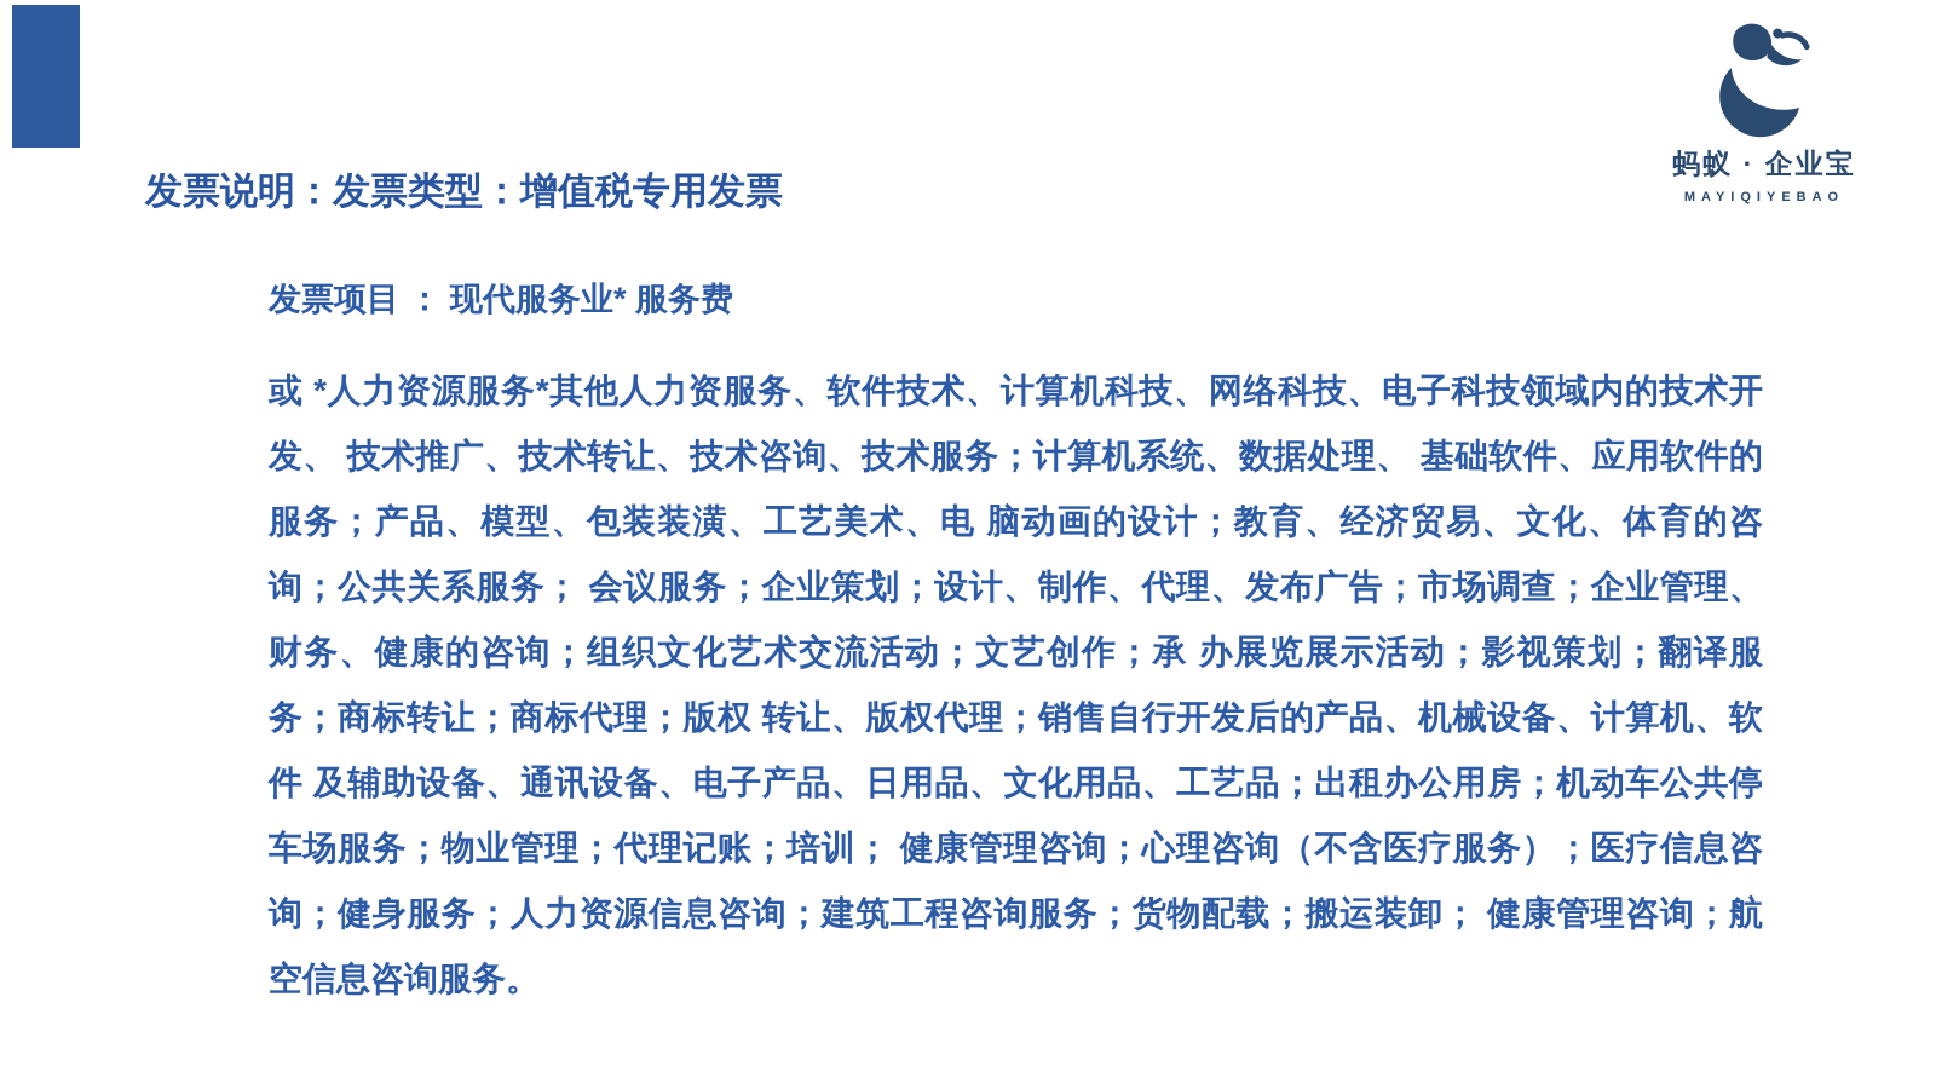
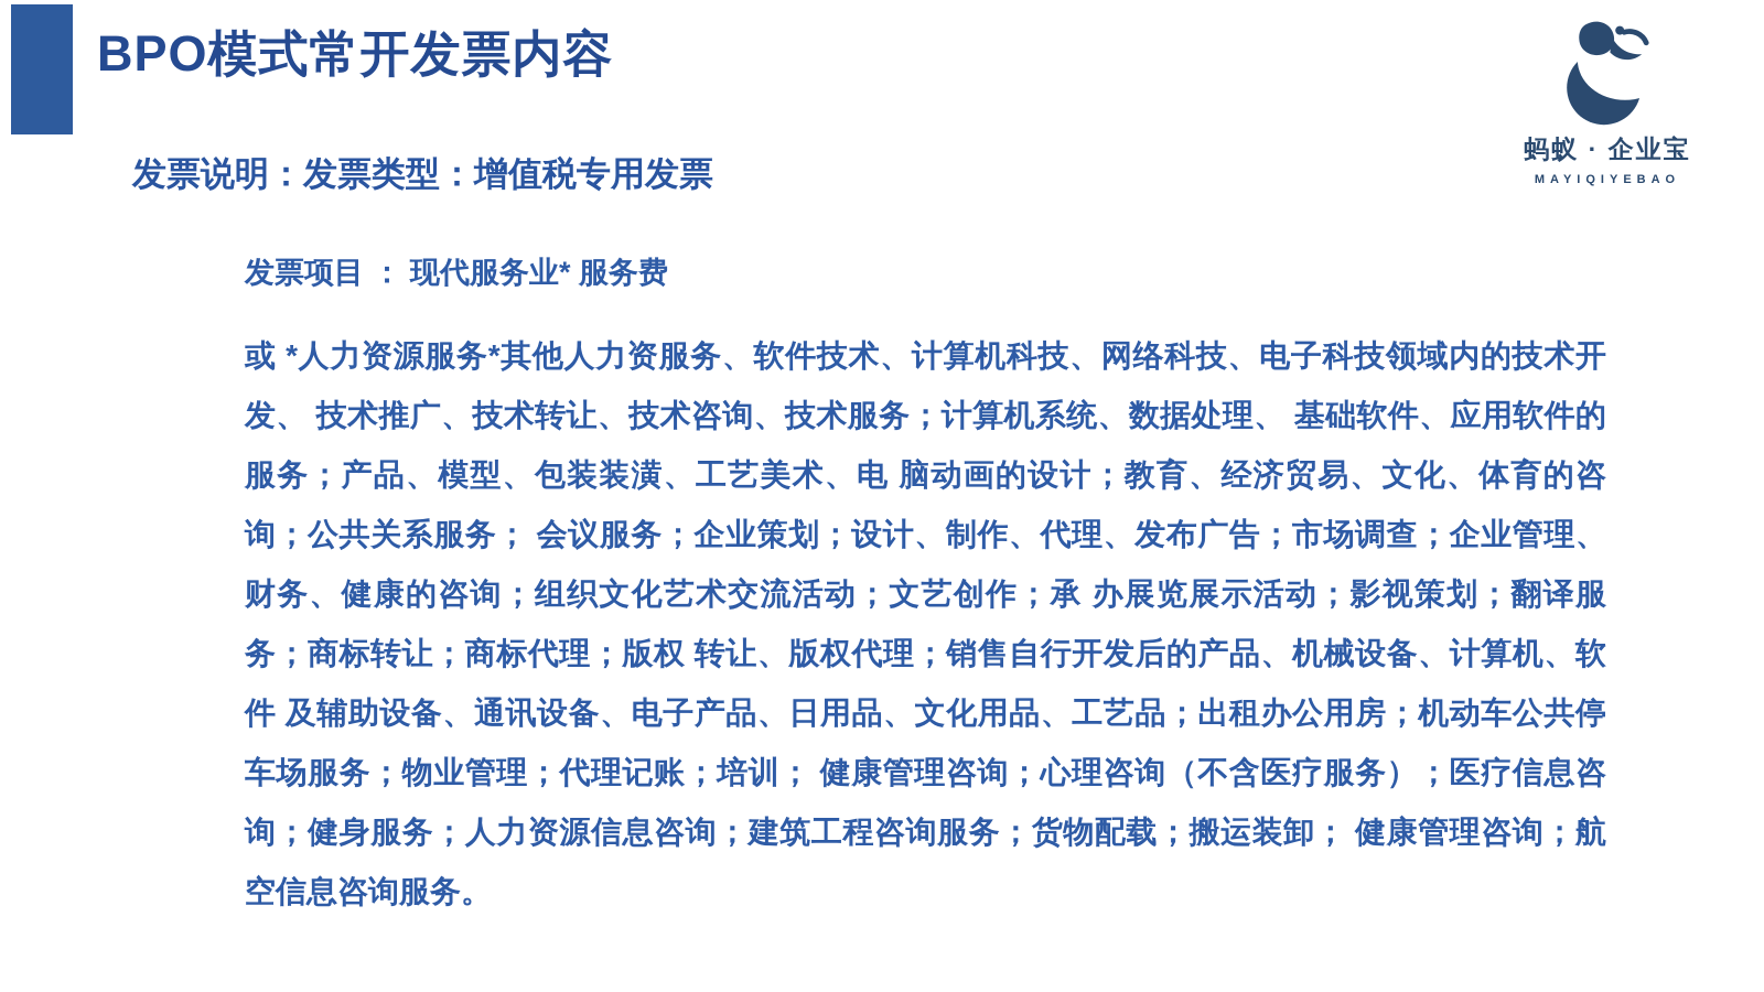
+ BPO模式常开发票内容
  蚂蚁 · 企业宝
  MAYIQIYEBAO
  发票说明：发票类型：增值税专用发票
  发票项目 ： 现代服务业* 服务费
  或 *人力资源服务*其他人力资服务、软件技术、计算机科技、网络科技、电子科技领域内的技术开发、 技术推广、技术转让、技术咨询、技术服务；计算机系统、数据处理、 基础软件、应用软件的服务；产品、模型、包装装潢、工艺美术、电 脑动画的设计；教育、经济贸易、文化、体育的咨询；公共关系服务； 会议服务；企业策划；设计、制作、代理、发布广告；市场调查；企业管理、财务、健康的咨询；组织文化艺术交流活动；文艺创作；承 办展览展示活动；影视策划；翻译服务；商标转让；商标代理；版权 转让、版权代理；销售自行开发后的产品、机械设备、计算机、软件 及辅助设备、通讯设备、电子产品、日用品、文化用品、工艺品；出租办公用房；机动车公共停车场服务；物业管理；代理记账；培训； 健康管理咨询；心理咨询（不含医疗服务）；医疗信息咨询；健身服务；人力资源信息咨询；建筑工程咨询服务；货物配载；搬运装卸； 健康管理咨询；航空信息咨询服务。
